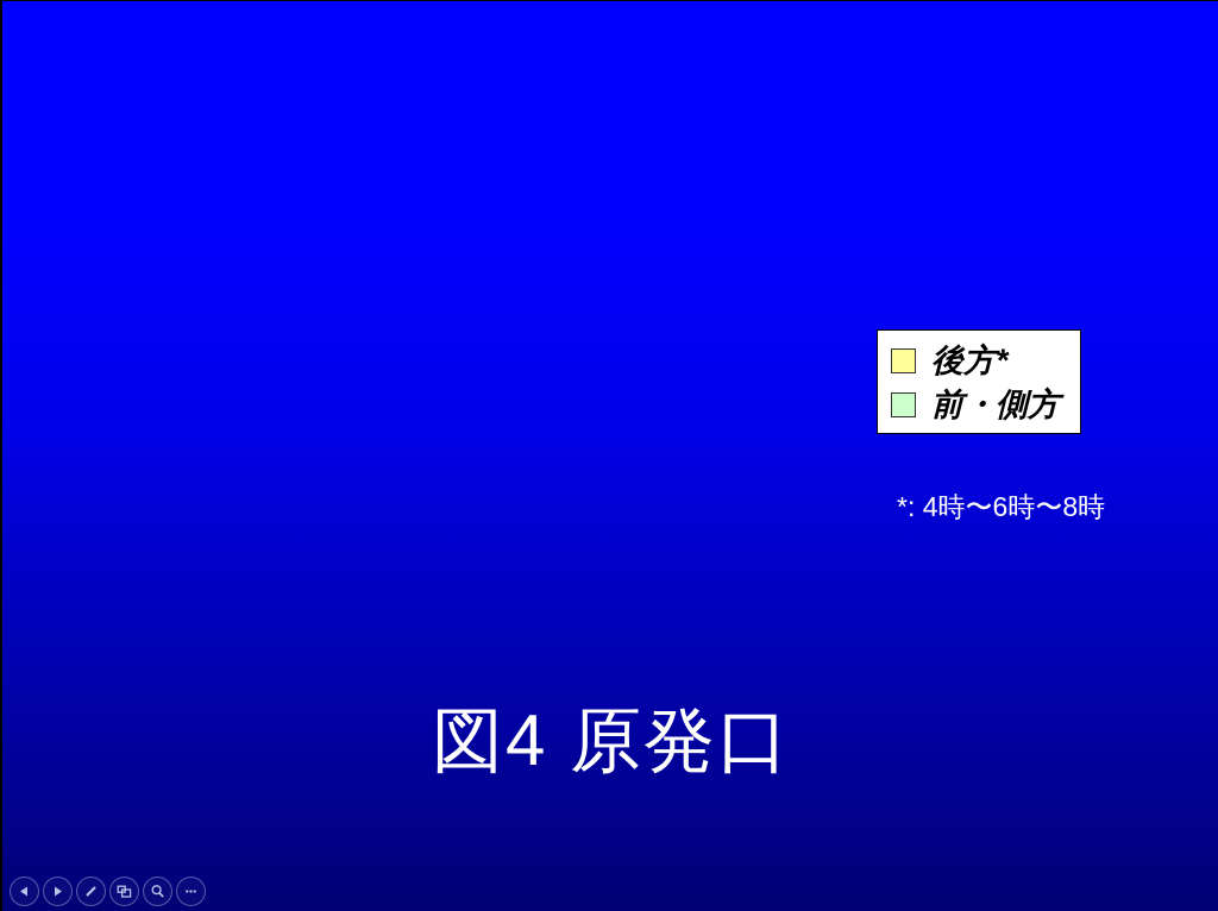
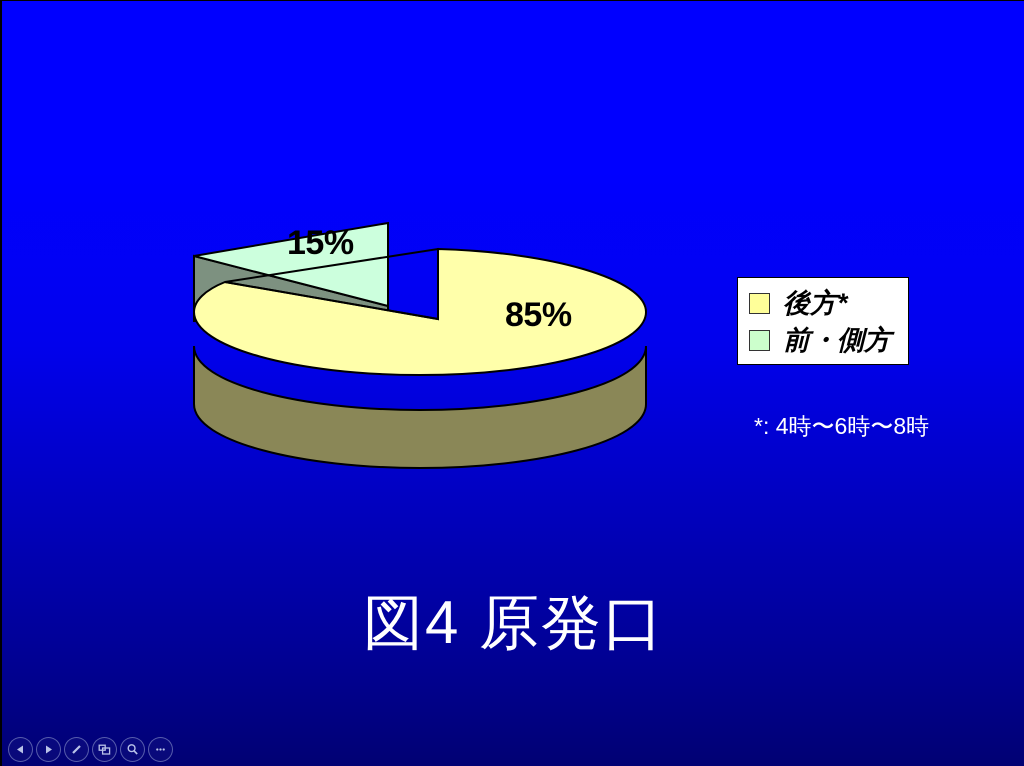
+ 15%
+ 85%
  後方*
  前・側方
  *: 4時〜6時〜8時
  図4 原発口
